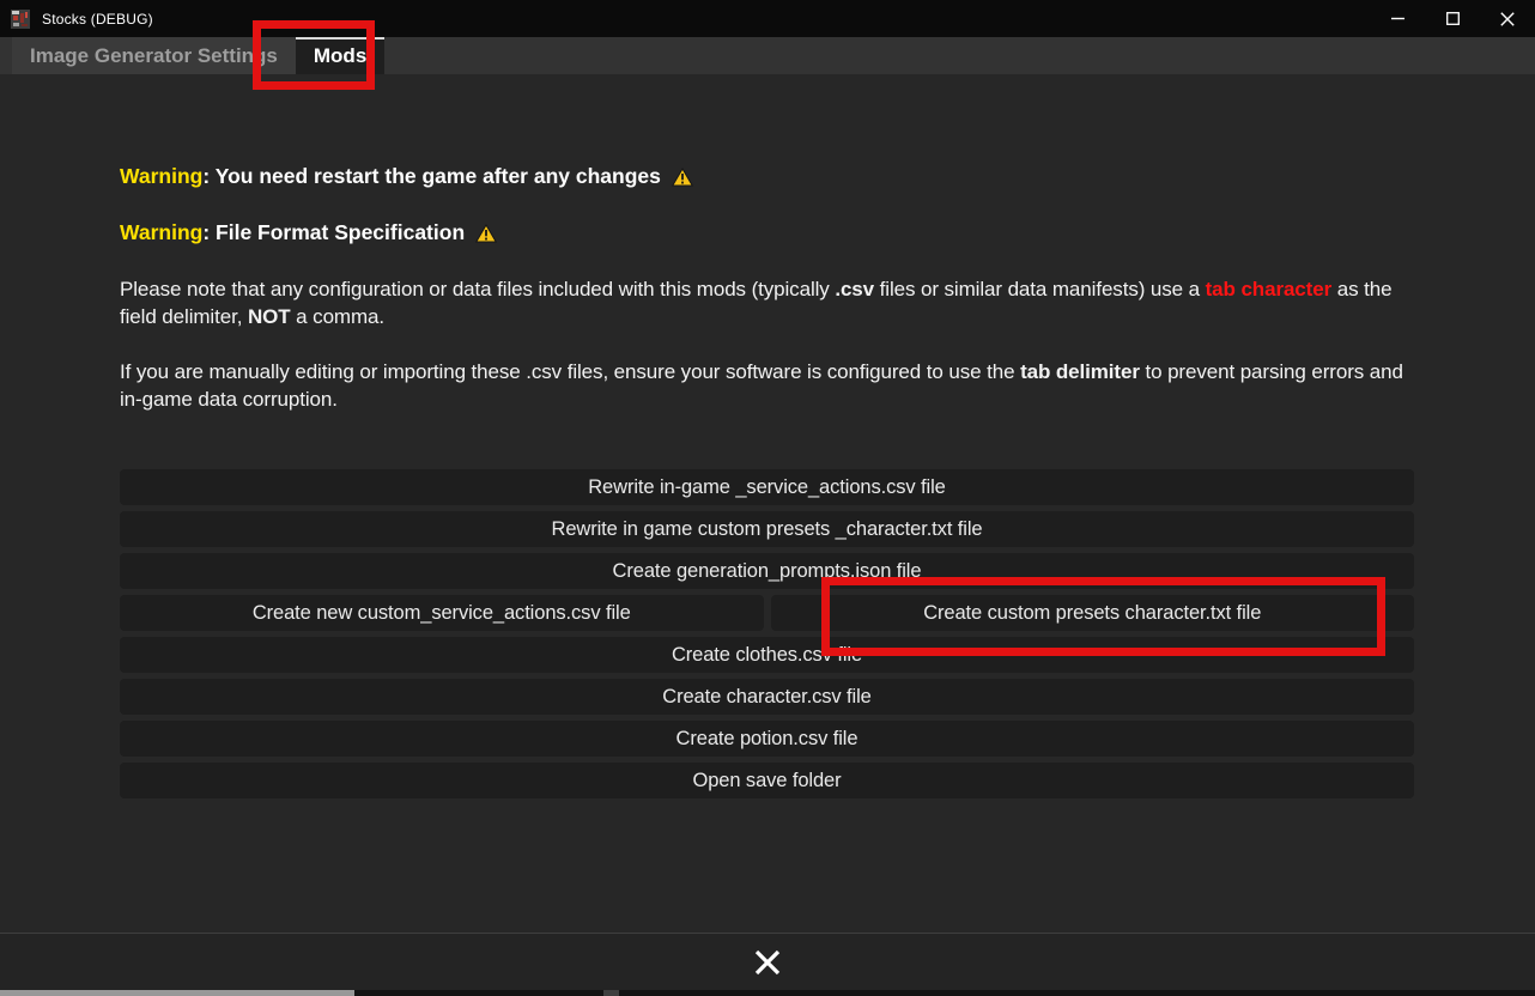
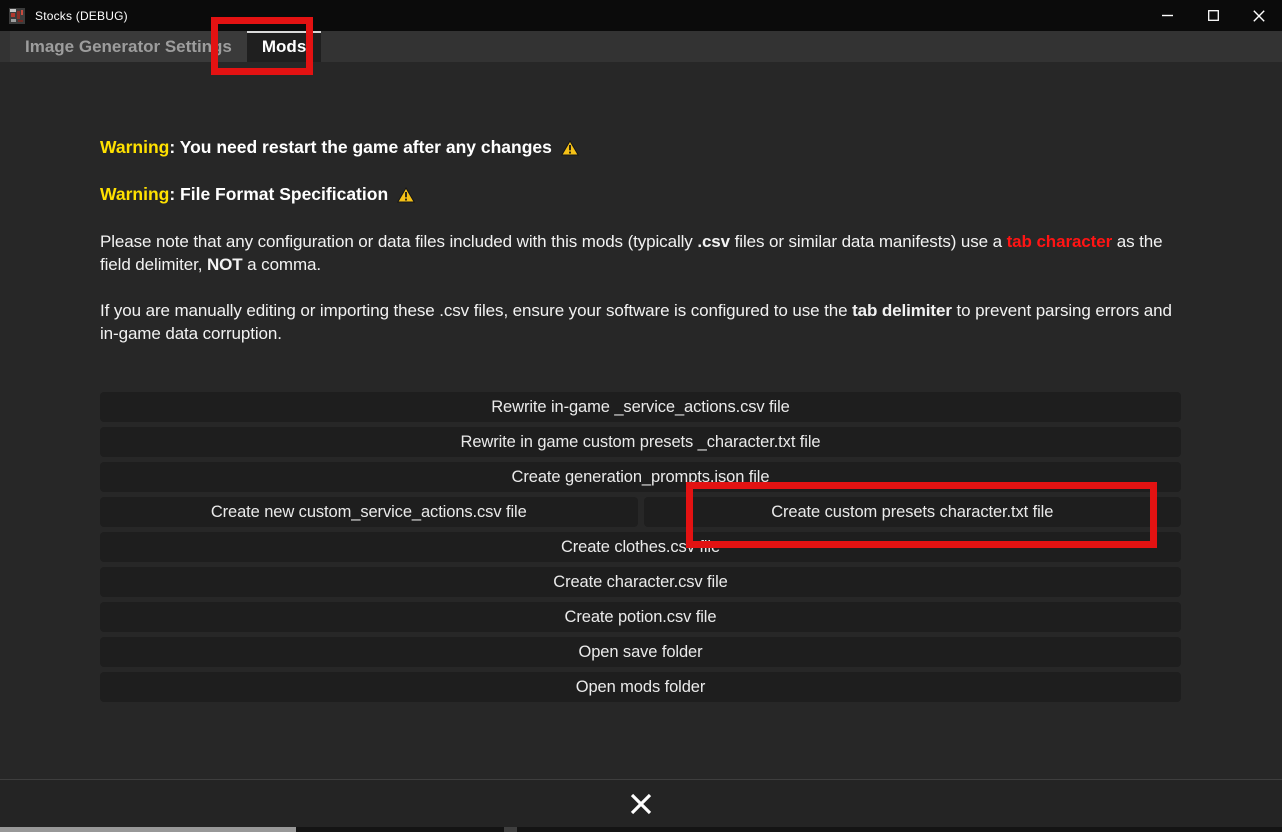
  Stocks (DEBUG)
  Image Generator Settings
  Mods
  Warning: You need restart the game after any changes
  Warning: File Format Specification
  Please note that any configuration or data files included with this mods (typically .csv files or similar data manifests) use a tab character as the field delimiter, NOT a comma.
  If you are manually editing or importing these .csv files, ensure your software is configured to use the tab delimiter to prevent parsing errors and in-game data corruption.
  Rewrite in-game _service_actions.csv file
  Rewrite in game custom presets _character.txt file
  Create generation_prompts.json file
  Create new custom_service_actions.csv file
  Create custom presets character.txt file
  Create clothes.csv file
  Create character.csv file
  Create potion.csv file
  Open save folder
+ Open mods folder
